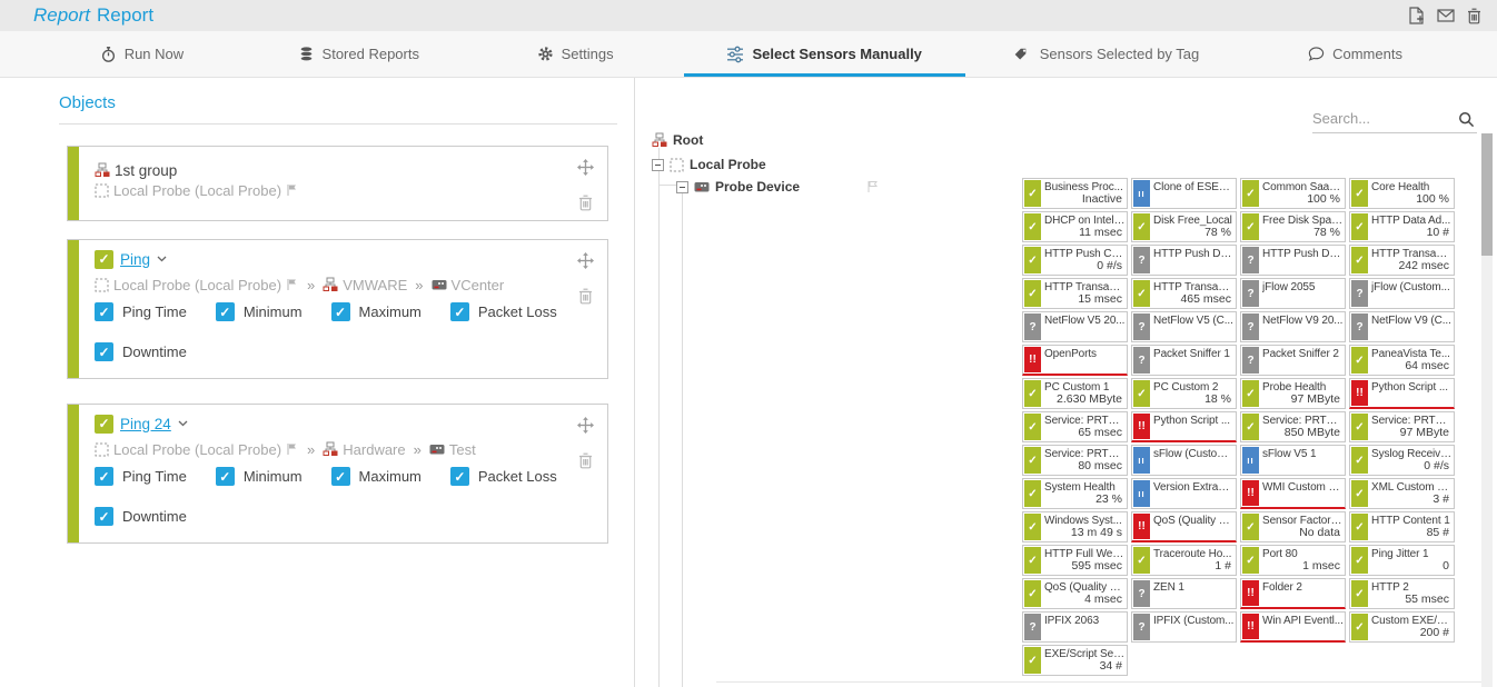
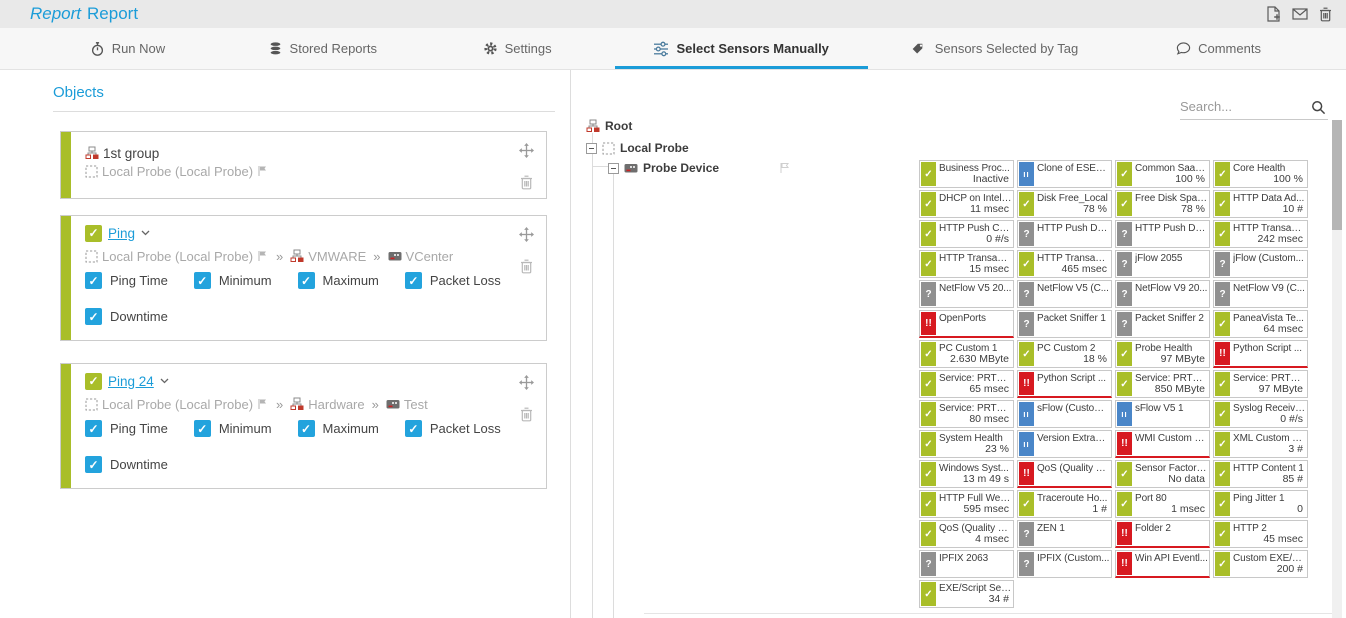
  Report Report
  Run Now
  Stored Reports
  Settings
  Select Sensors Manually
  Sensors Selected by Tag
  Comments
  Objects
  1st group
  Local Probe (Local Probe)
  ✓
  Ping
  Local Probe (Local Probe)
  »
  VMWARE
  »
  VCenter
  ✓
  Ping Time
  ✓
  Minimum
  ✓
  Maximum
  ✓
  Packet Loss
  ✓
  Downtime
  ✓
  Ping 24
  Local Probe (Local Probe)
  »
  Hardware
  »
  Test
  ✓
  Ping Time
  ✓
  Minimum
  ✓
  Maximum
  ✓
  Packet Loss
  ✓
  Downtime
  Root
  Local Probe
  Probe Device
  Search...
  ✓
  Business Proc...
  Inactive
  II
  Clone of ESET ..
  ✓
  Common SaaS..
  100 %
  ✓
  Core Health
  100 %
  ✓
  DHCP on Intel(...
  11 msec
  ✓
  Disk Free_Local
  78 %
  ✓
  Free Disk Spac..
  78 %
  ✓
  HTTP Data Ad...
  10 #
  ✓
  HTTP Push Co...
  0 #/s
  ?
  HTTP Push Da...
  ?
  HTTP Push Da...
  ✓
  HTTP Transact...
  242 msec
  ✓
  HTTP Transact...
  15 msec
  ✓
  HTTP Transact...
  465 msec
  ?
  jFlow 2055
  ?
  jFlow (Custom...
  ?
  NetFlow V5 20...
  ?
  NetFlow V5 (C...
  ?
  NetFlow V9 20...
  ?
  NetFlow V9 (C...
  !!
  OpenPorts
  ?
  Packet Sniffer 1
  ?
  Packet Sniffer 2
  ✓
  PaneaVista Te...
  64 msec
  ✓
  PC Custom 1
  2.630 MByte
  ✓
  PC Custom 2
  18 %
  ✓
  Probe Health
  97 MByte
  !!
  Python Script ...
  ✓
  Service: PRTG ..
  65 msec
  !!
  Python Script ...
  ✓
  Service: PRTG ..
  850 MByte
  ✓
  Service: PRTG ..
  97 MByte
  ✓
  Service: PRTG ..
  80 msec
  II
  sFlow (Custom...
  II
  sFlow V5 1
  ✓
  Syslog Receive..
  0 #/s
  ✓
  System Health
  23 %
  II
  Version Extract...
  !!
  WMI Custom S...
  ✓
  XML Custom E...
  3 #
  ✓
  Windows Syst...
  13 m 49 s
  !!
  QoS (Quality of..
  ✓
  Sensor Factory...
  No data
  ✓
  HTTP Content 1
  85 #
  ✓
  HTTP Full Web..
  595 msec
  ✓
  Traceroute Ho...
  1 #
  ✓
  Port 80
  1 msec
  ✓
  Ping Jitter 1
  0
  ✓
  QoS (Quality of..
  4 msec
  ?
  ZEN 1
  !!
  Folder 2
  ✓
  HTTP 2
- 55 msec
+ 45 msec
  ?
  IPFIX 2063
  ?
  IPFIX (Custom...
  !!
  Win API Eventl...
  ✓
  Custom EXE/S...
  200 #
  ✓
  EXE/Script Sen..
  34 #
